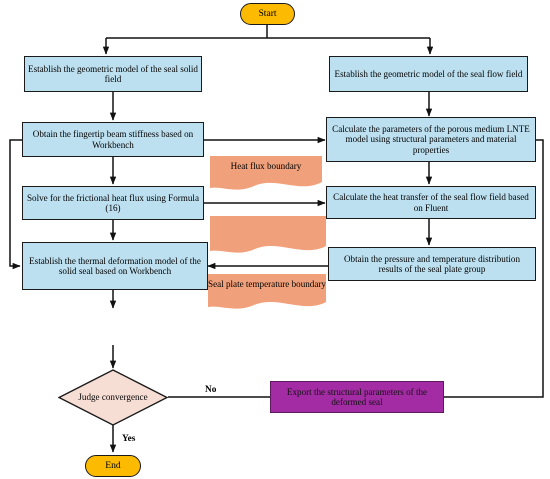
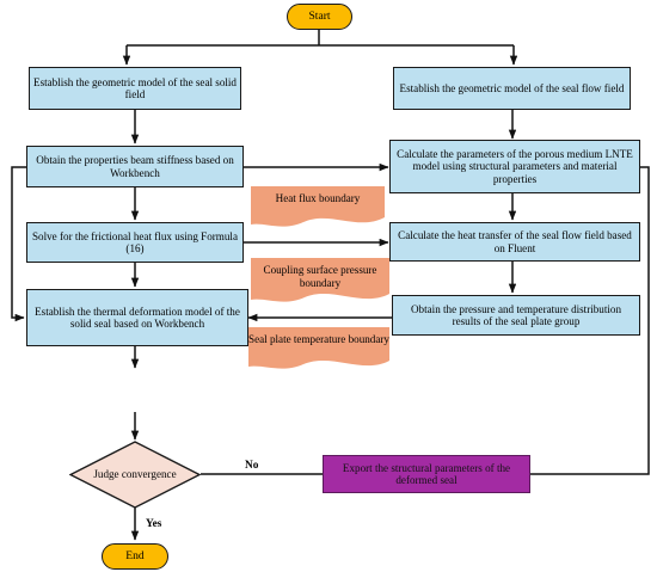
  Start
  End
  Establish the geometric model of the seal solid field
- Obtain the fingertip beam stiffness based on Workbench
+ Obtain the properties beam stiffness based on Workbench
  Solve for the frictional heat flux using Formula (16)
  Establish the thermal deformation model of the solid seal based on Workbench
  Establish the geometric model of the seal flow field
  Calculate the parameters of the porous medium LNTE model using structural parameters and material properties
  Calculate the heat transfer of the seal flow field based on Fluent
  Obtain the pressure and temperature distribution results of the seal plate group
  Heat flux boundary
+ Coupling surface pressure boundary
  Seal plate temperature boundary
  Judge convergence
  No
  Yes
  Export the structural parameters of the deformed seal
